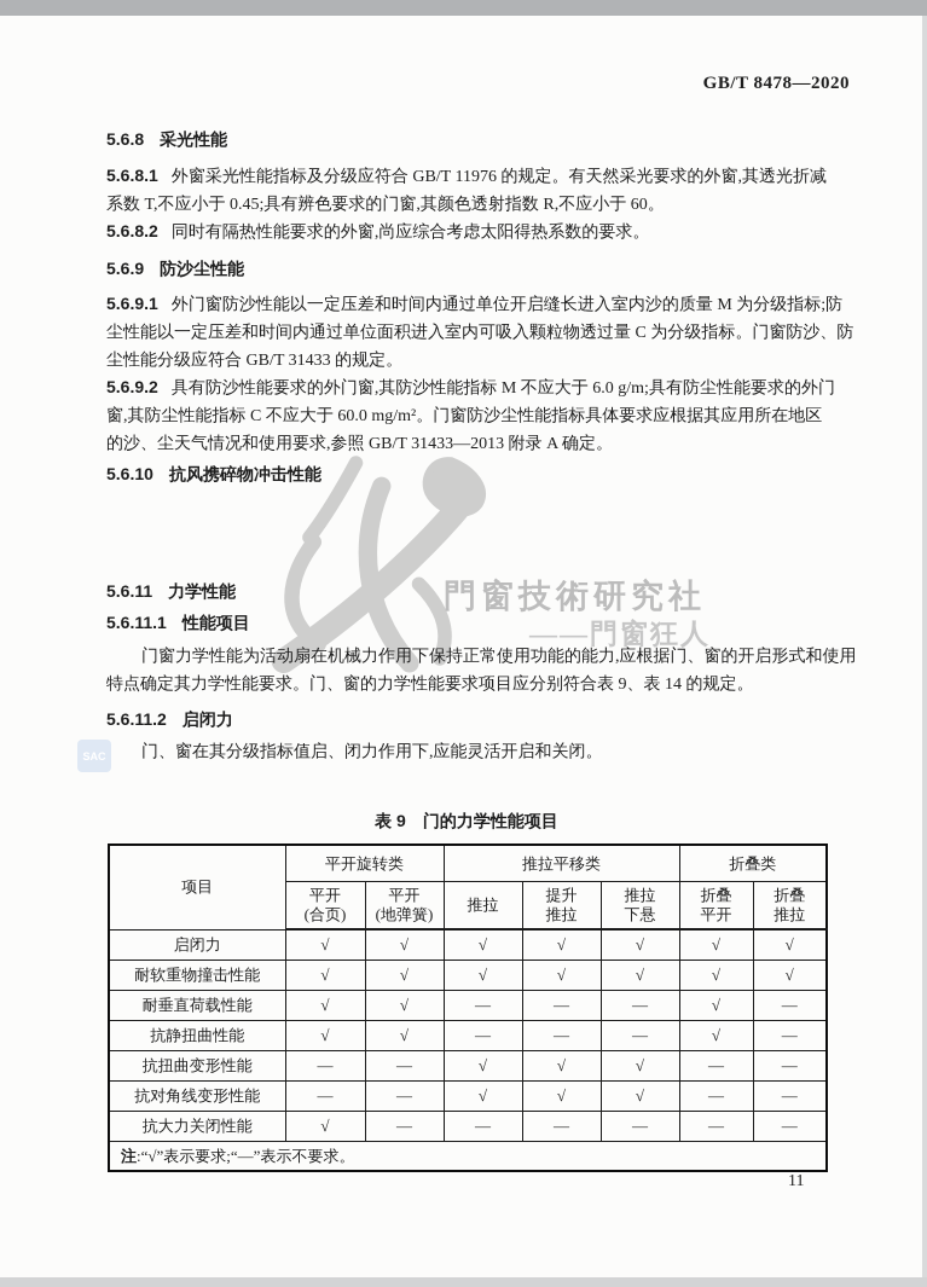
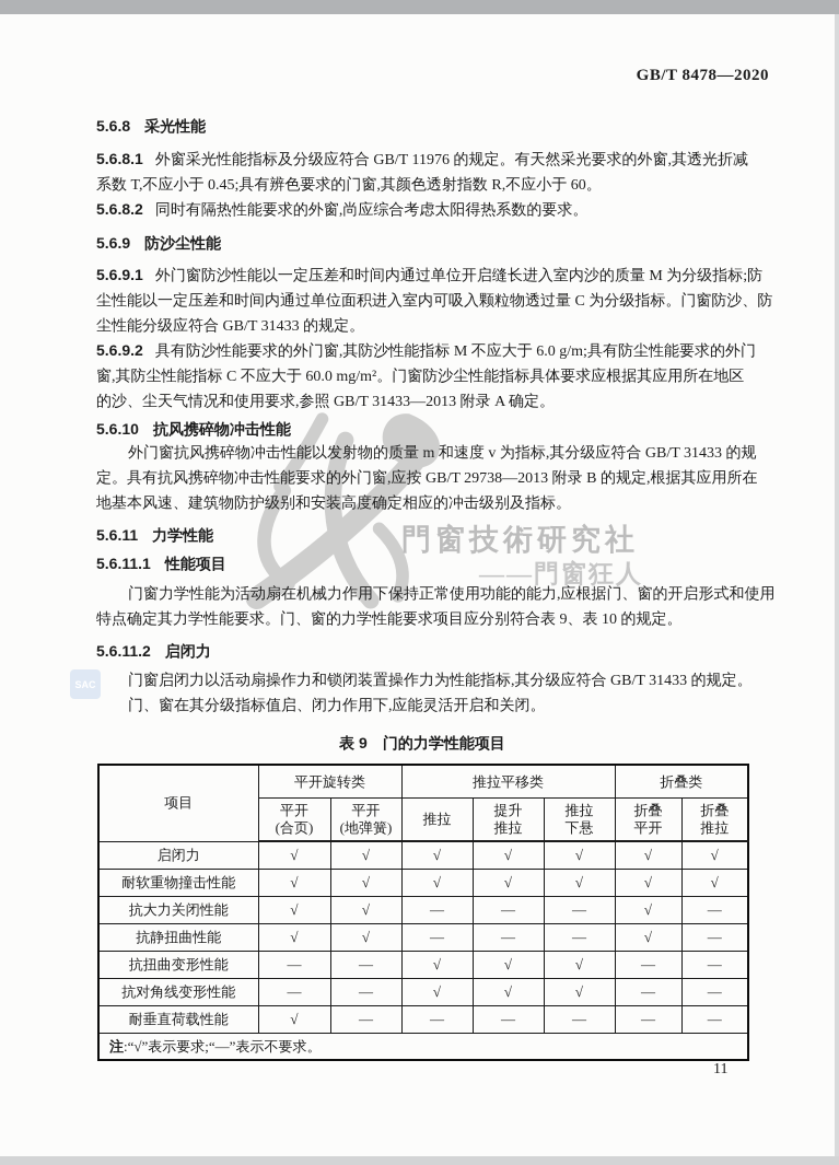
  門窗技術研究社
  ——門窗狂人
  SAC
  GB/T 8478—2020
  5.6.8 采光性能
  5.6.8.1 外窗采光性能指标及分级应符合 GB/T 11976 的规定。有天然采光要求的外窗,其透光折减
  系数 T,不应小于 0.45;具有辨色要求的门窗,其颜色透射指数 R,不应小于 60。
  5.6.8.2 同时有隔热性能要求的外窗,尚应综合考虑太阳得热系数的要求。
  5.6.9 防沙尘性能
  5.6.9.1 外门窗防沙性能以一定压差和时间内通过单位开启缝长进入室内沙的质量 M 为分级指标;防
  尘性能以一定压差和时间内通过单位面积进入室内可吸入颗粒物透过量 C 为分级指标。门窗防沙、防
  尘性能分级应符合 GB/T 31433 的规定。
  5.6.9.2 具有防沙性能要求的外门窗,其防沙性能指标 M 不应大于 6.0 g/m;具有防尘性能要求的外门
  窗,其防尘性能指标 C 不应大于 60.0 mg/m²。门窗防沙尘性能指标具体要求应根据其应用所在地区
  的沙、尘天气情况和使用要求,参照 GB/T 31433—2013 附录 A 确定。
  5.6.10 抗风携碎物冲击性能
+ 外门窗抗风携碎物冲击性能以发射物的质量 m 和速度 v 为指标,其分级应符合 GB/T 31433 的规
+ 定。具有抗风携碎物冲击性能要求的外门窗,应按 GB/T 29738—2013 附录 B 的规定,根据其应用所在
+ 地基本风速、建筑物防护级别和安装高度确定相应的冲击级别及指标。
  5.6.11 力学性能
  5.6.11.1 性能项目
  门窗力学性能为活动扇在机械力作用下保持正常使用功能的能力,应根据门、窗的开启形式和使用
- 特点确定其力学性能要求。门、窗的力学性能要求项目应分别符合表 9、表 14 的规定。
+ 特点确定其力学性能要求。门、窗的力学性能要求项目应分别符合表 9、表 10 的规定。
  5.6.11.2 启闭力
+ 门窗启闭力以活动扇操作力和锁闭装置操作力为性能指标,其分级应符合 GB/T 31433 的规定。
  门、窗在其分级指标值启、闭力作用下,应能灵活开启和关闭。
  表 9 门的力学性能项目
  项目	平开旋转类	推拉平移类	折叠类
  平开(合页)	平开(地弹簧)	推拉	提升推拉	推拉下悬	折叠平开	折叠推拉
  启闭力	√	√	√	√	√	√	√
  耐软重物撞击性能	√	√	√	√	√	√	√
- 耐垂直荷载性能	√	√	—	—	—	√	—
+ 抗大力关闭性能	√	√	—	—	—	√	—
  抗静扭曲性能	√	√	—	—	—	√	—
  抗扭曲变形性能	—	—	√	√	√	—	—
  抗对角线变形性能	—	—	√	√	√	—	—
- 抗大力关闭性能	√	—	—	—	—	—	—
+ 耐垂直荷载性能	√	—	—	—	—	—	—
  注:“√”表示要求;“—”表示不要求。
  11
